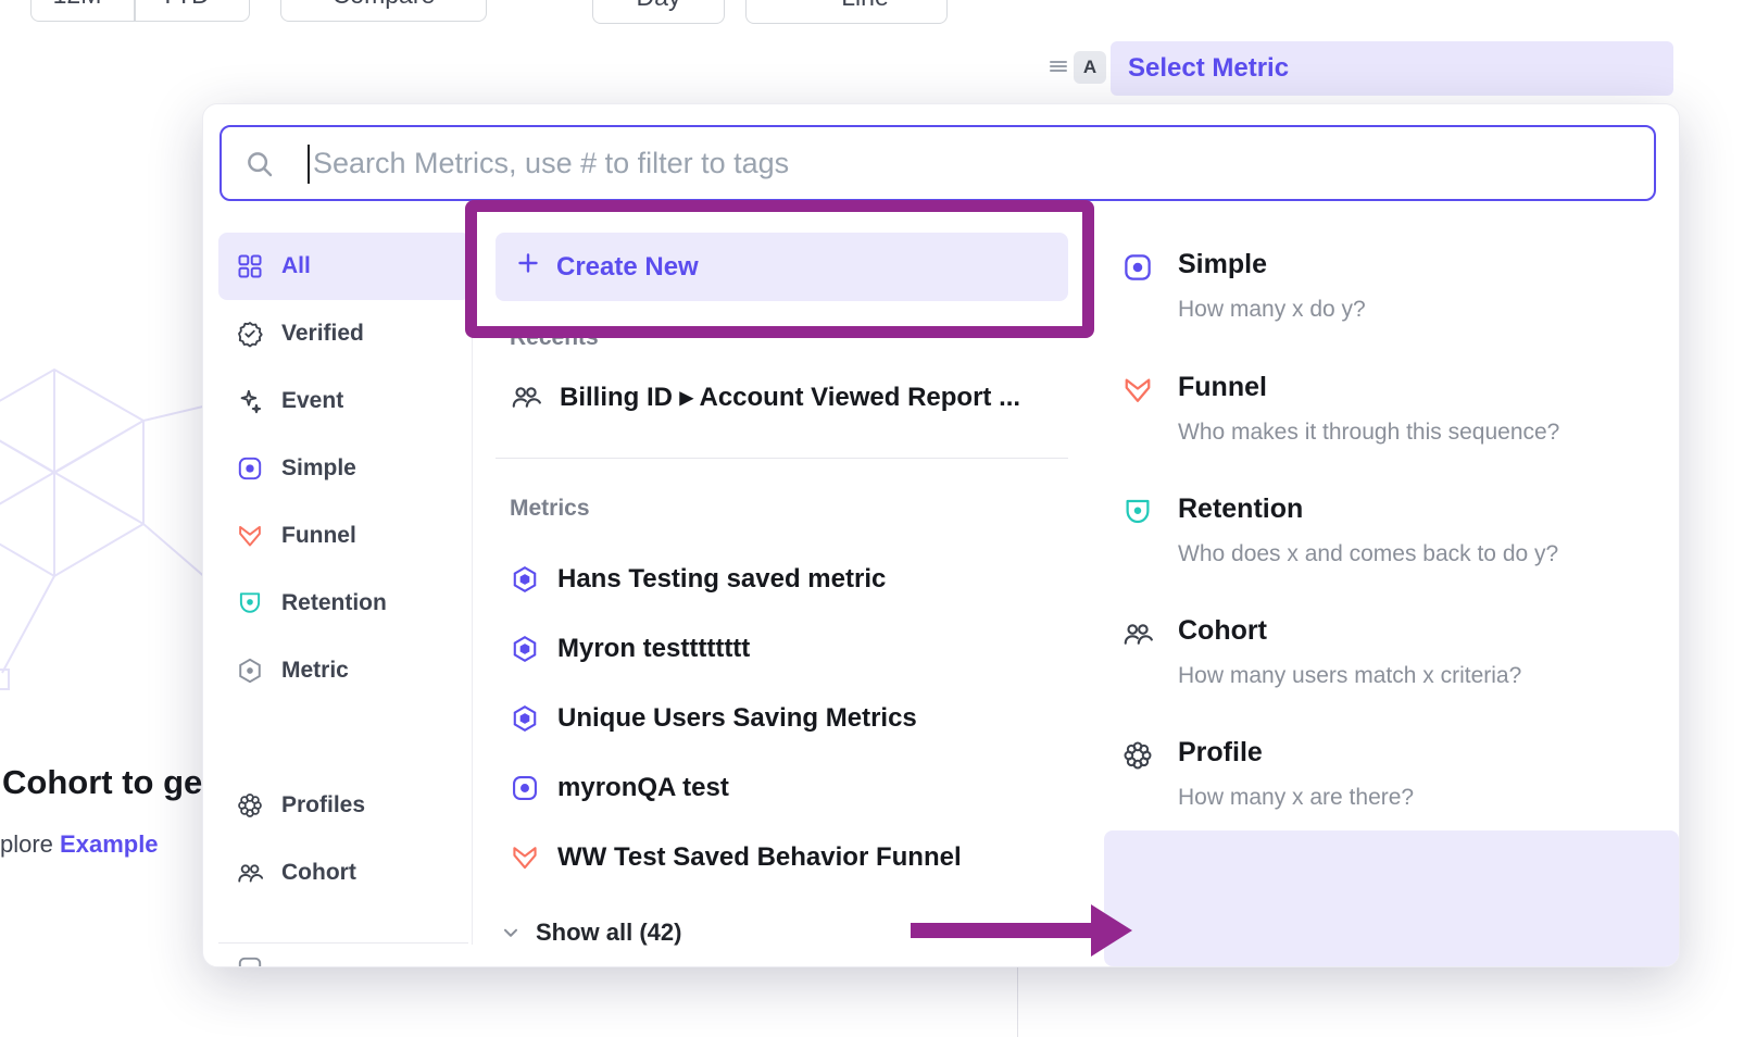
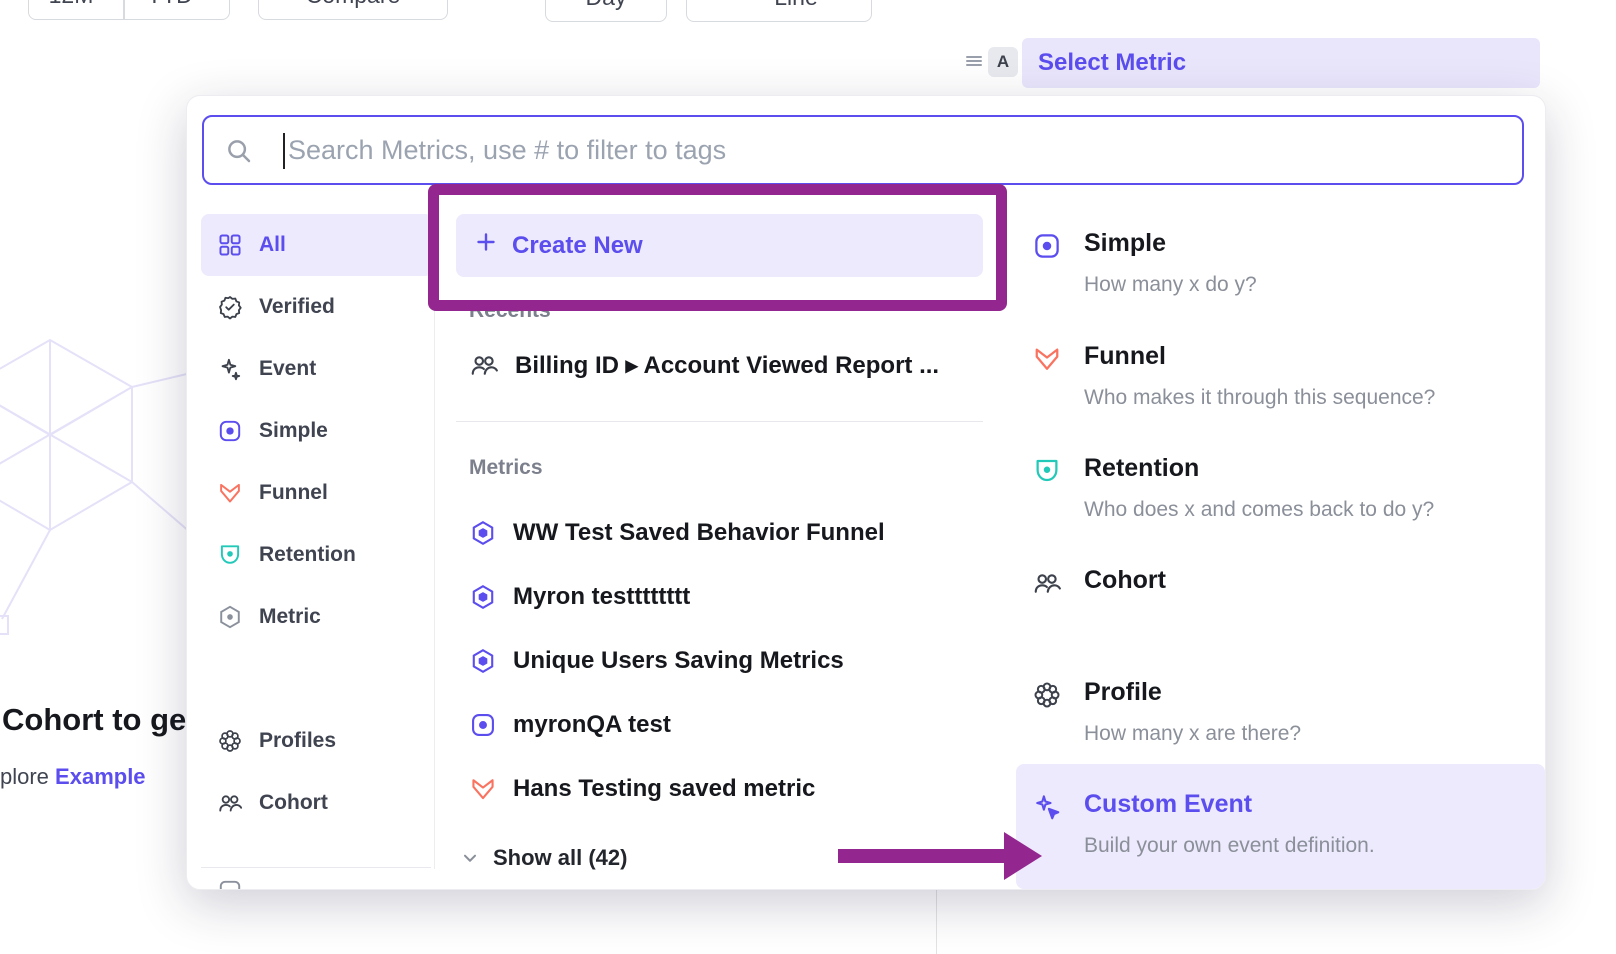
  A
  Select Metric
  Cohort to ge
  plore Example
  Search Metrics, use # to filter to tags
  All
  Verified
  Event
  Simple
  Funnel
  Retention
  Metric
  Profiles
  Cohort
  Create New
  Recents
  Billing ID ▸ Account Viewed Report ...
  Metrics
- Hans Testing saved metric
+ WW Test Saved Behavior Funnel
  Myron testttttttt
  Unique Users Saving Metrics
  myronQA test
- WW Test Saved Behavior Funnel
+ Hans Testing saved metric
  Show all (42)
  Simple
  How many x do y?
  Funnel
  Who makes it through this sequence?
  Retention
  Who does x and comes back to do y?
  Cohort
- How many users match x criteria?
  Profile
  How many x are there?
+ Custom Event
+ Build your own event definition.
